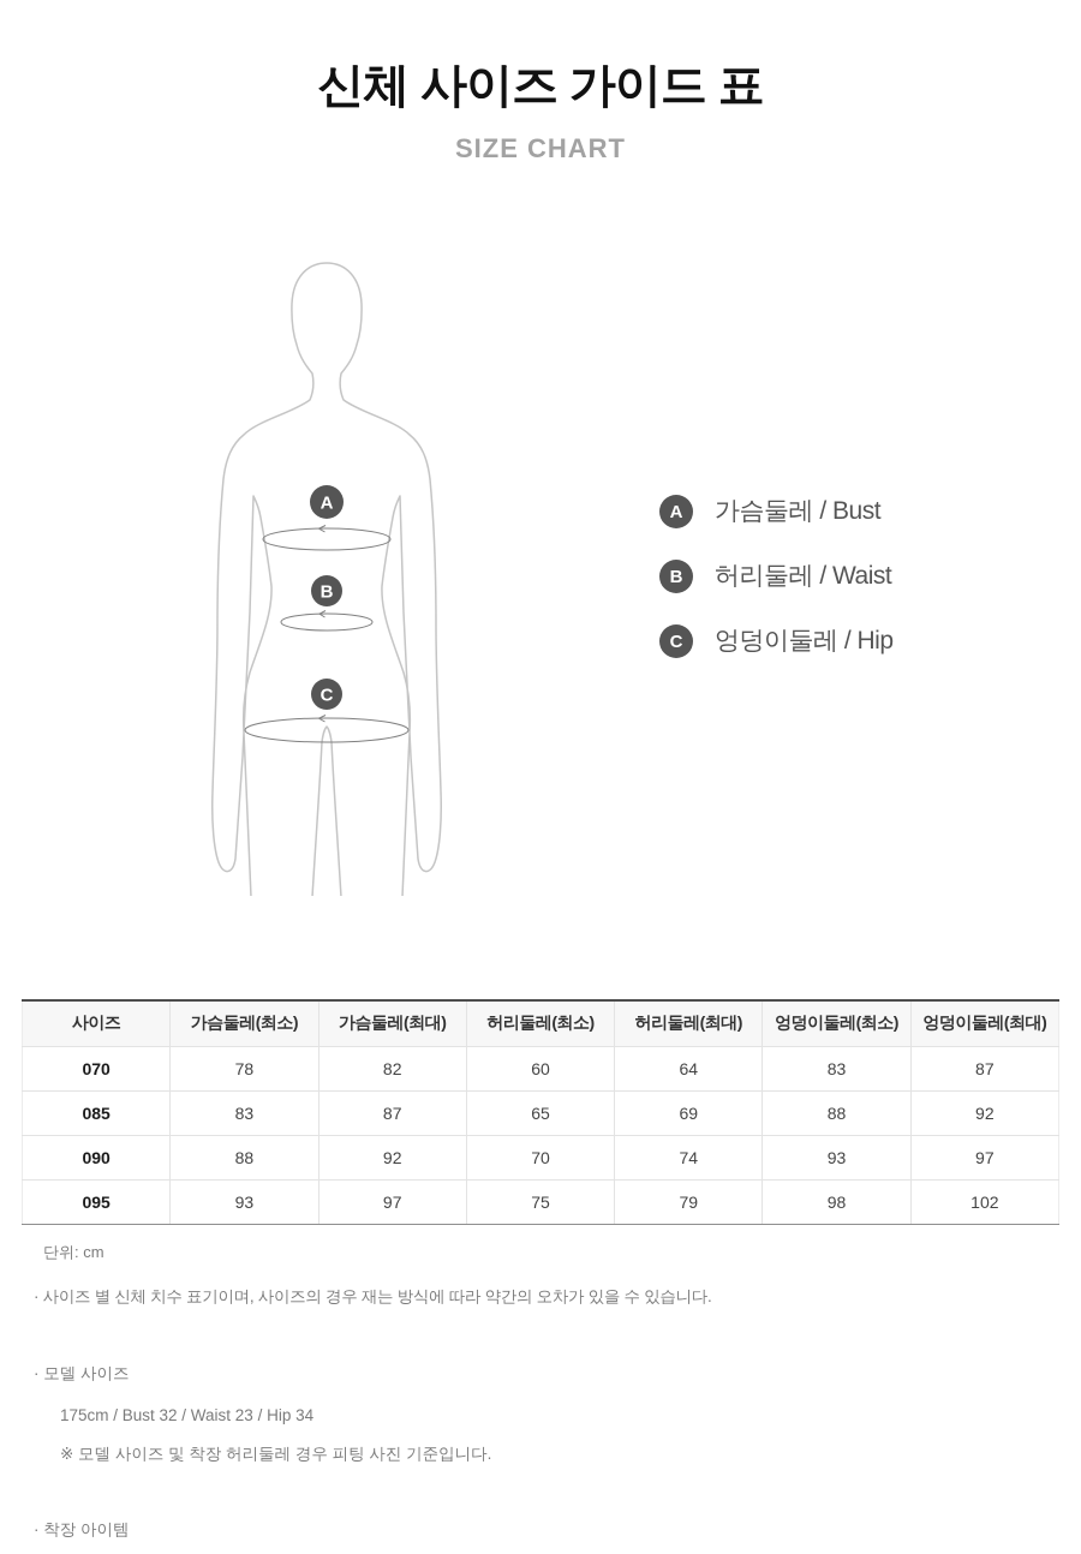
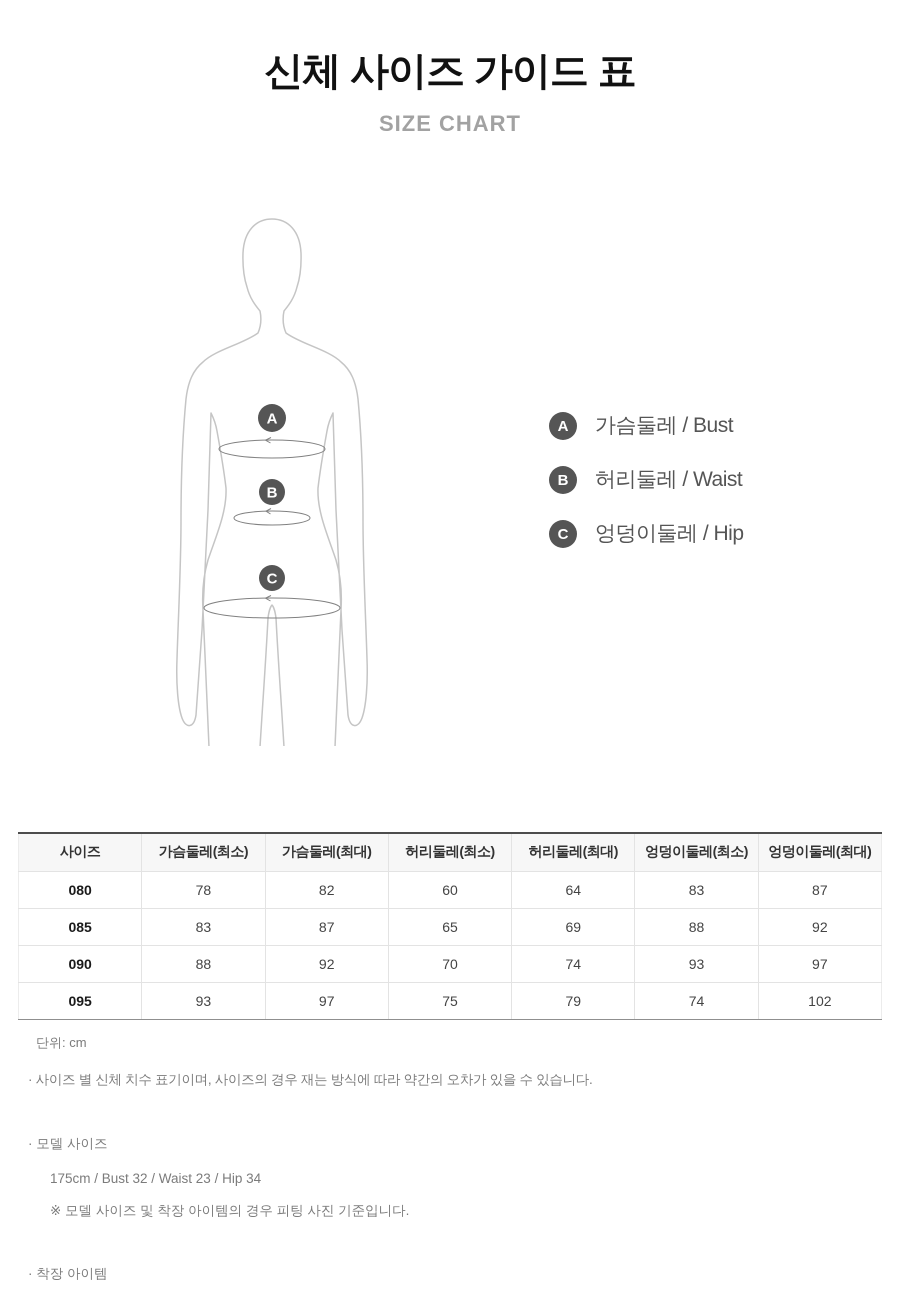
  신체 사이즈 가이드 표
  SIZE CHART
  A
  B
  C
  A
  가슴둘레 / Bust
  B
  허리둘레 / Waist
  C
  엉덩이둘레 / Hip
  사이즈	가슴둘레(최소)	가슴둘레(최대)	허리둘레(최소)	허리둘레(최대)	엉덩이둘레(최소)	엉덩이둘레(최대)
- 070	78	82	60	64	83	87
+ 080	78	82	60	64	83	87
  085	83	87	65	69	88	92
  090	88	92	70	74	93	97
- 095	93	97	75	79	98	102
+ 095	93	97	75	79	74	102
  단위: cm
  · 사이즈 별 신체 치수 표기이며, 사이즈의 경우 재는 방식에 따라 약간의 오차가 있을 수 있습니다.
  · 모델 사이즈
  175cm / Bust 32 / Waist 23 / Hip 34
- ※ 모델 사이즈 및 착장 허리둘레 경우 피팅 사진 기준입니다.
+ ※ 모델 사이즈 및 착장 아이템의 경우 피팅 사진 기준입니다.
  · 착장 아이템
